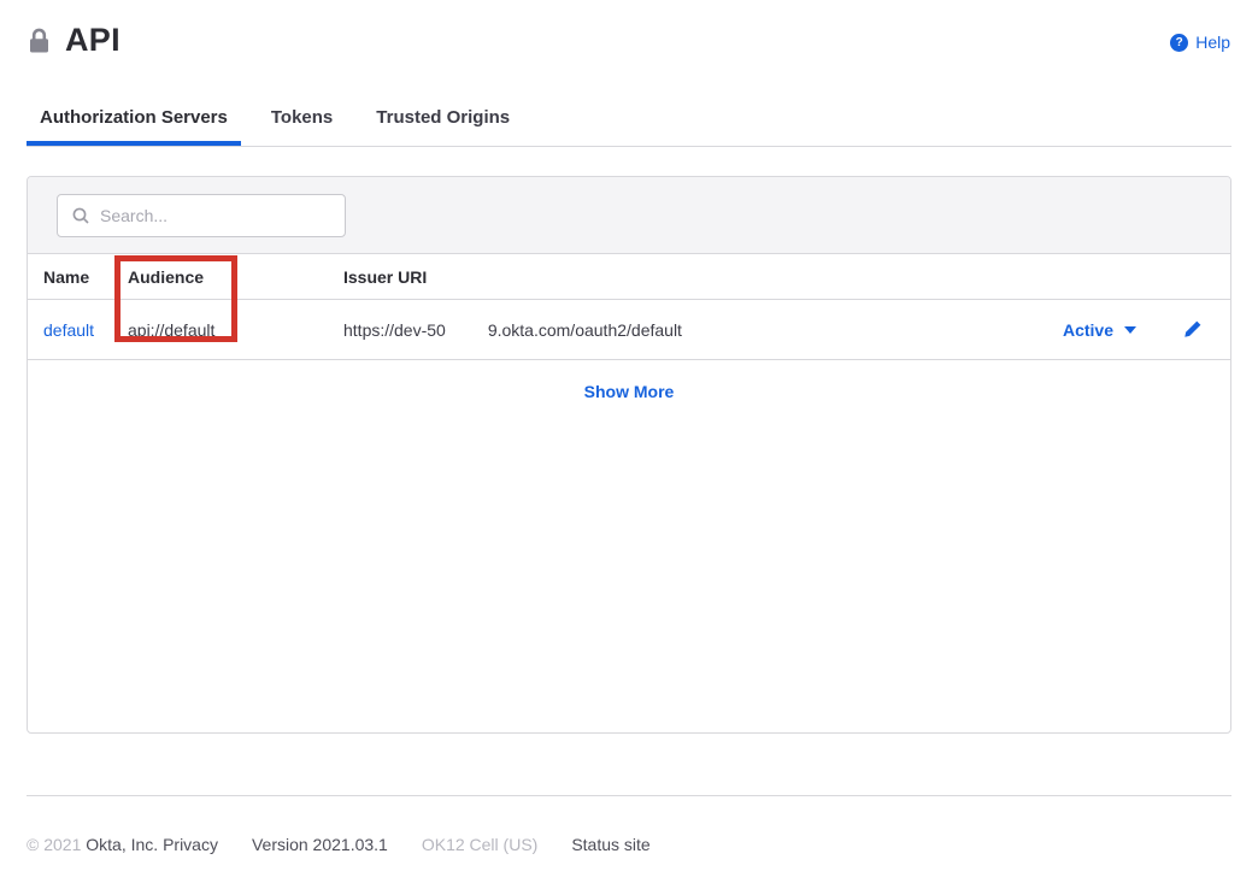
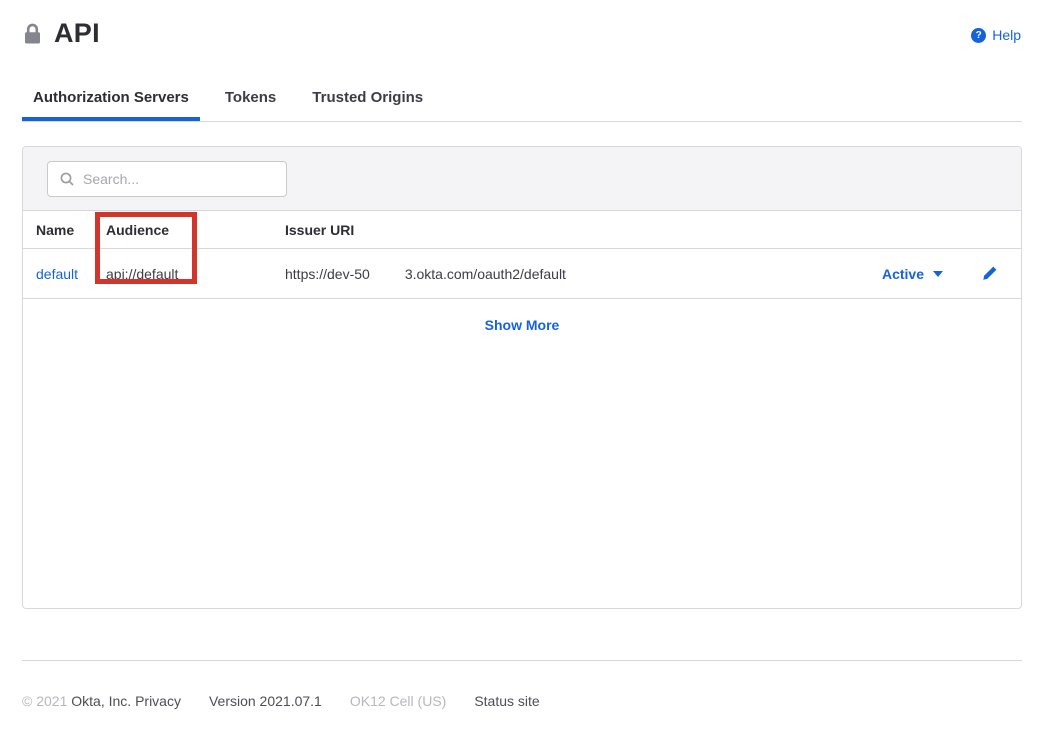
  API
  ?
  Help
  Authorization Servers
  Tokens
  Trusted Origins
  Search...
  Name
  Audience
  Issuer URI
  default
  api://default
  https://dev-50
- 9.okta.com/oauth2/default
+ 3.okta.com/oauth2/default
  Active
  Show More
  © 2021 Okta, Inc. Privacy
- Version 2021.03.1
+ Version 2021.07.1
  OK12 Cell (US)
  Status site
